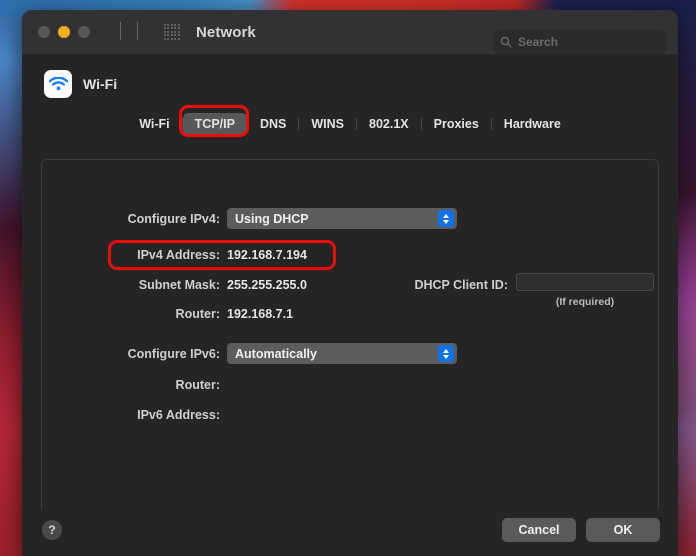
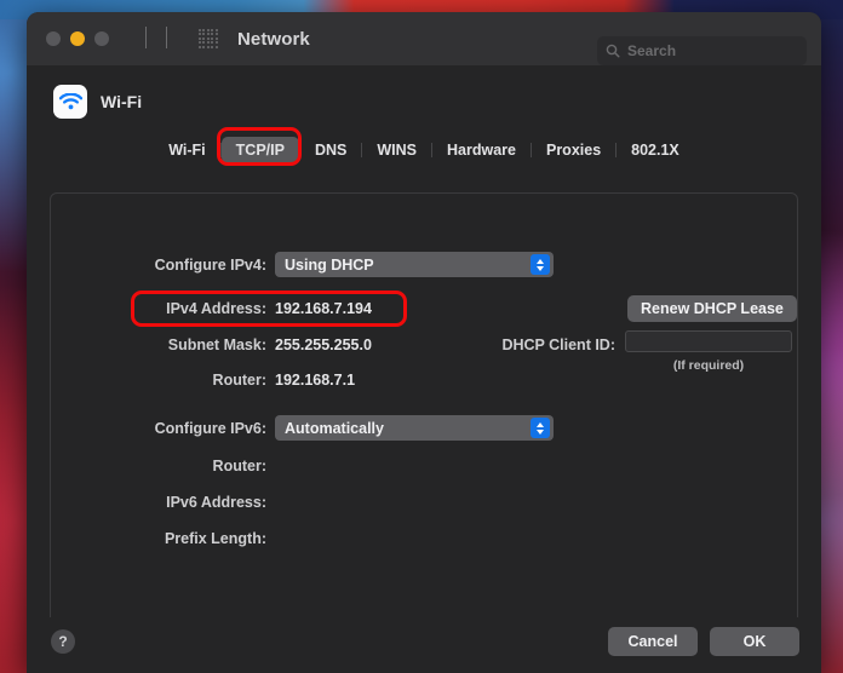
  Network
  Search
  Wi-Fi
  Wi-Fi
  TCP/IP
  DNS
  WINS
- 802.1X
+ Hardware
  Proxies
- Hardware
+ 802.1X
  Configure IPv4:
  Using DHCP
  IPv4 Address:
  192.168.7.194
  Subnet Mask:
  255.255.255.0
  Router:
  192.168.7.1
+ Renew DHCP Lease
  DHCP Client ID:
  (If required)
  Configure IPv6:
  Automatically
  Router:
  IPv6 Address:
+ Prefix Length:
  ?
  Cancel
  OK
